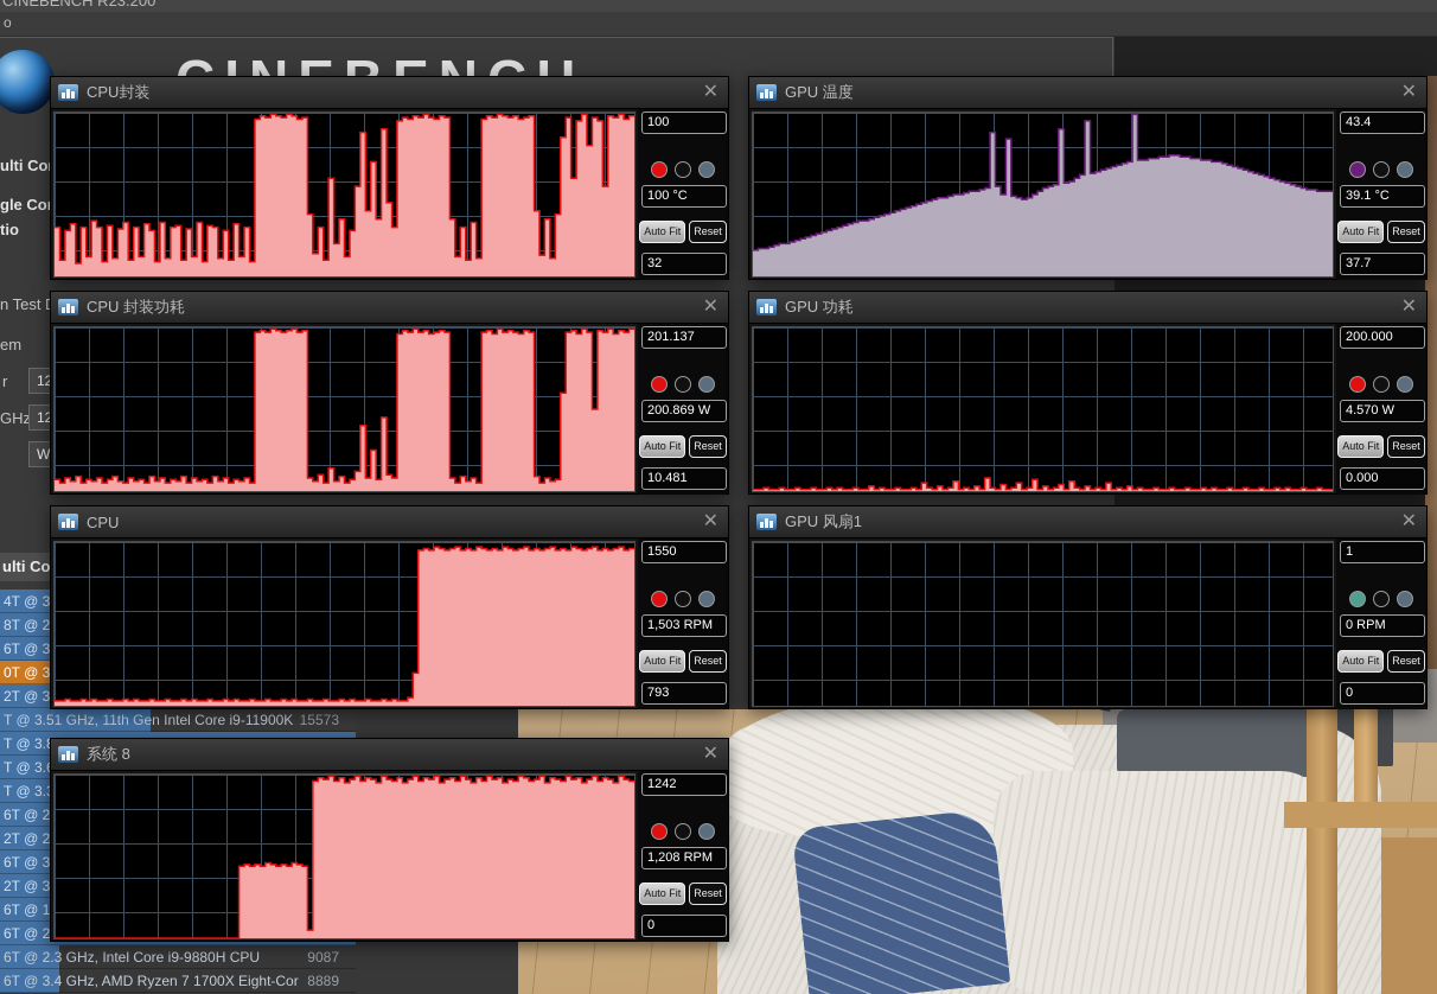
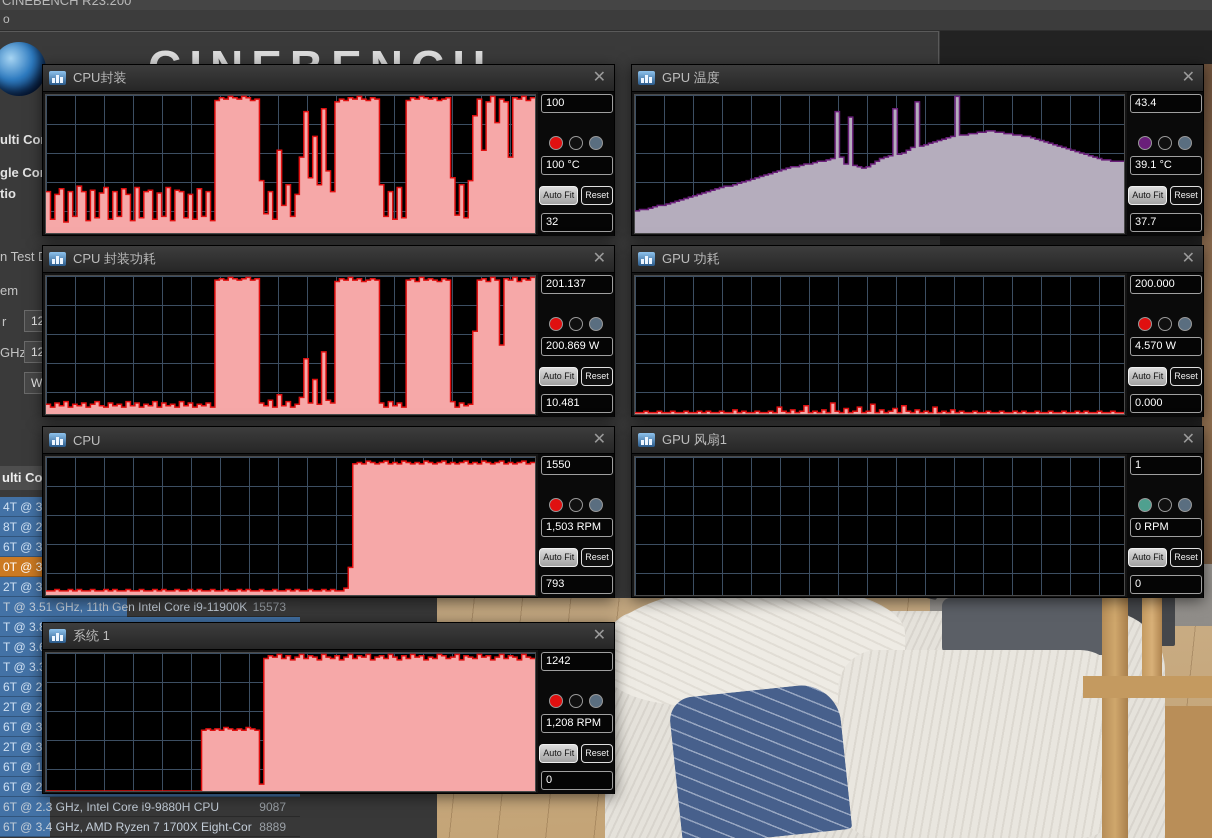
  CINEBENCH R23.200
  o
  ulti Co
  gle Co
  tio
  n Test
  em
  r
  GHz
  ulti Co
  4T @ 3
  8T @ 2
  6T @ 3
  0T @ 3
  2T @ 3
  T @ 3.51 GHz, 11th Gen Intel Core i9-11900K
  15573
  T @ 3.
  T @ 3.
  T @ 3.
  6T @ 2
  2T @ 2
  6T @ 3
  2T @ 3
  6T @ 1
  6T @ 2
  6T @ 2.3 GHz, Intel Core i9-9880H CPU
  9087
  6T @ 3.4 GHz, AMD Ryzen 7 1700X Eight-Cor
  8889
  CPU封装
  ✕
  100
  100 °C
  Auto Fit
  Reset
  32
  GPU 温度
  ✕
  43.4
  39.1 °C
  Auto Fit
  Reset
  37.7
  CPU 封装功耗
  ✕
  201.137
  200.869 W
  Auto Fit
  Reset
  10.481
  GPU 功耗
  ✕
  200.000
  4.570 W
  Auto Fit
  Reset
  0.000
  CPU
  ✕
  1550
  1,503 RPM
  Auto Fit
  Reset
  793
  GPU 风扇1
  ✕
  1
  0 RPM
  Auto Fit
  Reset
  0
- 系统 8
+ 系统 1
  ✕
  1242
  1,208 RPM
  Auto Fit
  Reset
  0
